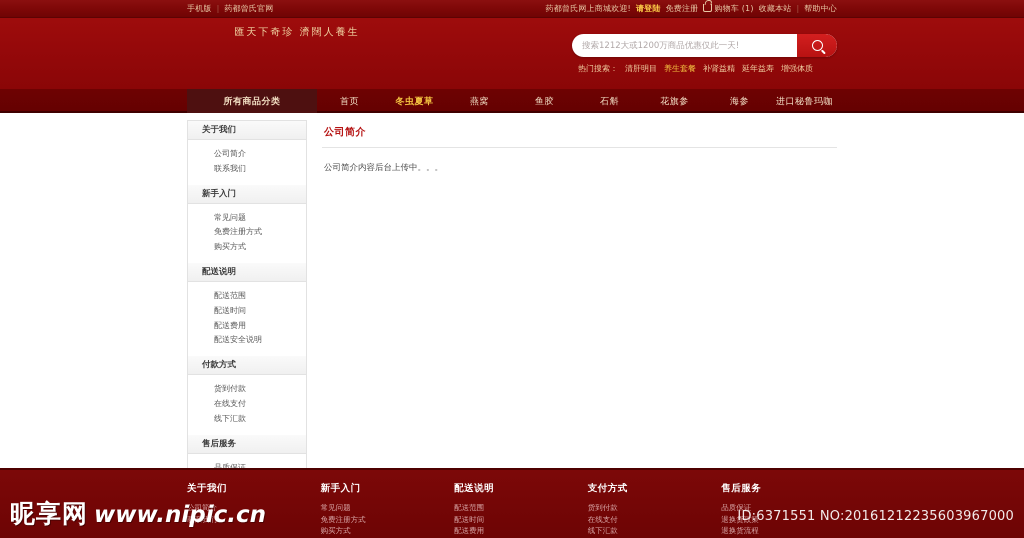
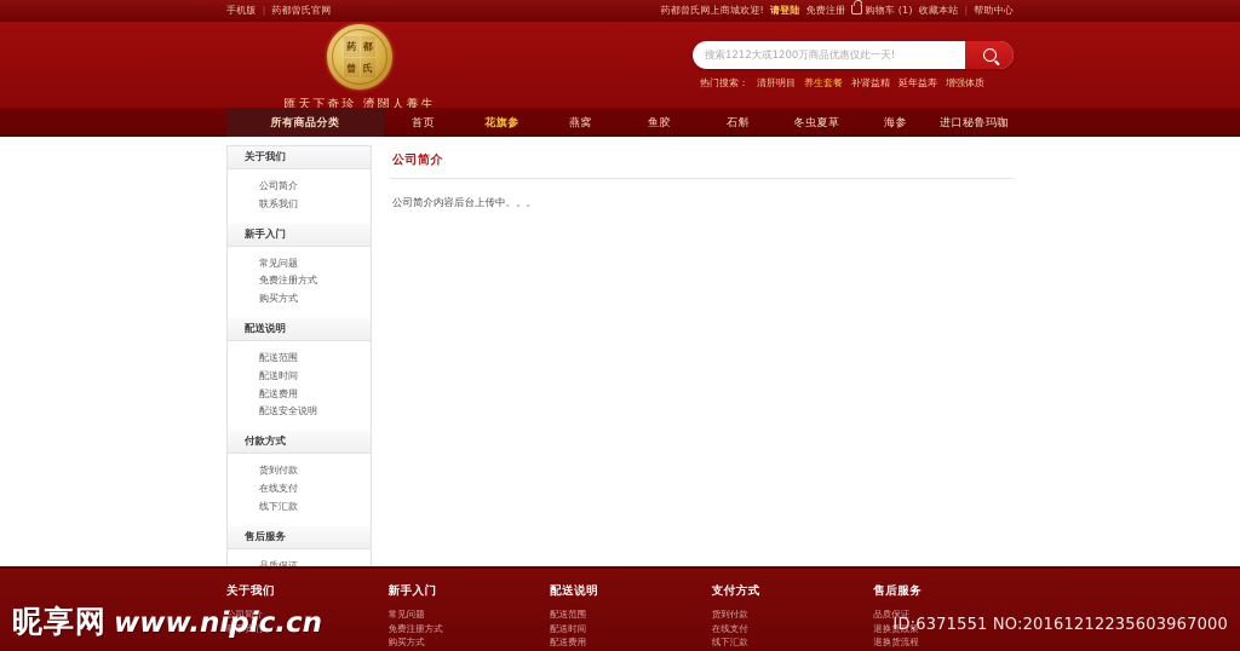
  手机版
  |
  药都曾氏官网
  药都曾氏网上商城欢迎!
  请登陆
  免费注册
  购物车 (1)
  收藏本站
  |
  帮助中心
+ 药
+ 都
+ 曾
+ 氏
  匯天下奇珍 濟闊人養生
  搜索1212大或1200万商品优惠仅此一天!
  热门搜索：
  清肝明目
  养生套餐
  补肾益精
  延年益寿
  增强体质
  所有商品分类
  首页
- 冬虫夏草
+ 花旗参
  燕窝
  鱼胶
  石斛
- 花旗参
+ 冬虫夏草
  海参
  进口秘鲁玛咖
  关于我们
  公司简介
  联系我们
  新手入门
  常见问题
  免费注册方式
  购买方式
  配送说明
  配送范围
  配送时间
  配送费用
  配送安全说明
  付款方式
  货到付款
  在线支付
  线下汇款
  售后服务
  公司简介
  公司简介内容后台上传中。。。
  关于我们
  公司简介
  联系我们
  新手入门
  常见问题
  免费注册方式
  购买方式
  配送说明
  配送范围
  配送时间
  配送费用
  支付方式
  货到付款
  在线支付
  线下汇款
  售后服务
  品质保证
  退换货政策
  退换货流程
  昵享网
  www.nipic.cn
  ID:6371551 NO:20161212235603967000
